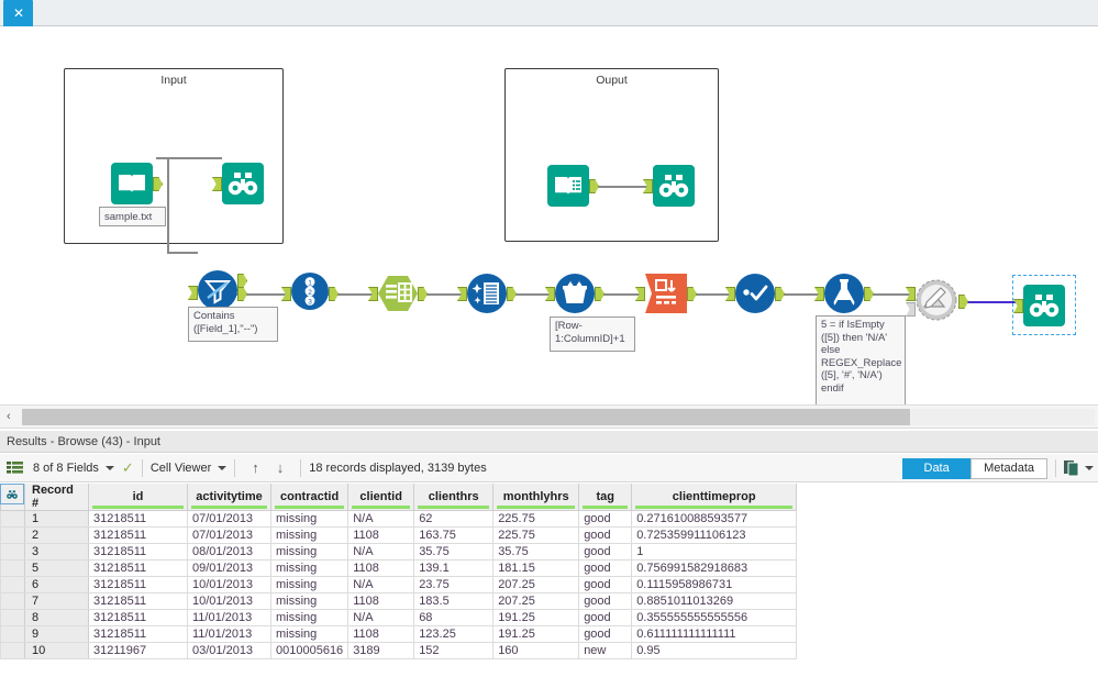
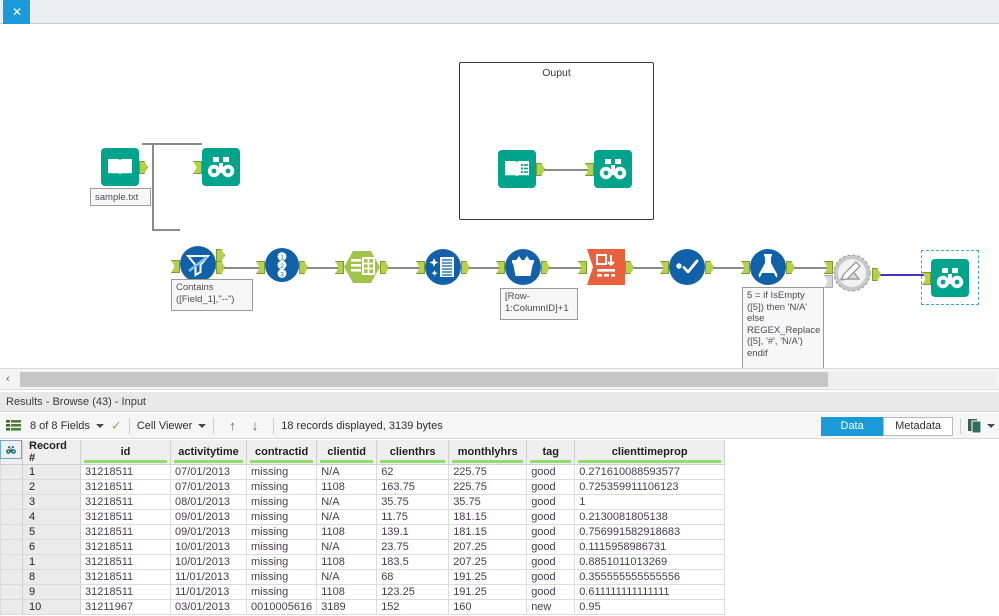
  ✕
- Input
  Ouput
  sample.txt
  Contains
  ([Field_1],"--")
  [Row-
  1:ColumnID]+1
  5 = if IsEmpty
  ([5]) then 'N/A'
  else
  REGEX_Replace
  ([5], '#', 'N/A')
  endif
  ‹
  Results - Browse (43) - Input
  8 of 8 Fields
  ✓
  Cell Viewer
  ↑
  ↓
  18 records displayed, 3139 bytes
  Data
  Metadata
  	Record #	id	activitytime	contractid	clientid	clienthrs	monthlyhrs	tag	clienttimeprop
  	1	31218511	07/01/2013	missing	N/A	62	225.75	good	0.271610088593577
  	2	31218511	07/01/2013	missing	1108	163.75	225.75	good	0.725359911106123
  	3	31218511	08/01/2013	missing	N/A	35.75	35.75	good	1
+ 	4	31218511	09/01/2013	missing	N/A	11.75	181.15	good	0.2130081805138
  	5	31218511	09/01/2013	missing	1108	139.1	181.15	good	0.756991582918683
  	6	31218511	10/01/2013	missing	N/A	23.75	207.25	good	0.1115958986731
- 	7	31218511	10/01/2013	missing	1108	183.5	207.25	good	0.8851011013269
+ 	1	31218511	10/01/2013	missing	1108	183.5	207.25	good	0.8851011013269
  	8	31218511	11/01/2013	missing	N/A	68	191.25	good	0.355555555555556
  	9	31218511	11/01/2013	missing	1108	123.25	191.25	good	0.611111111111111
  	10	31211967	03/01/2013	0010005616	3189	152	160	new	0.95
